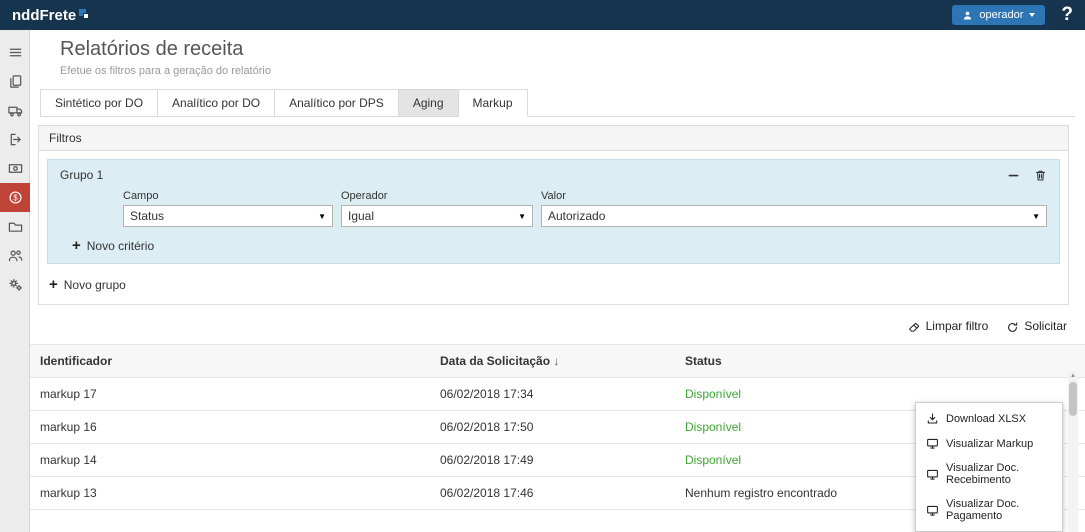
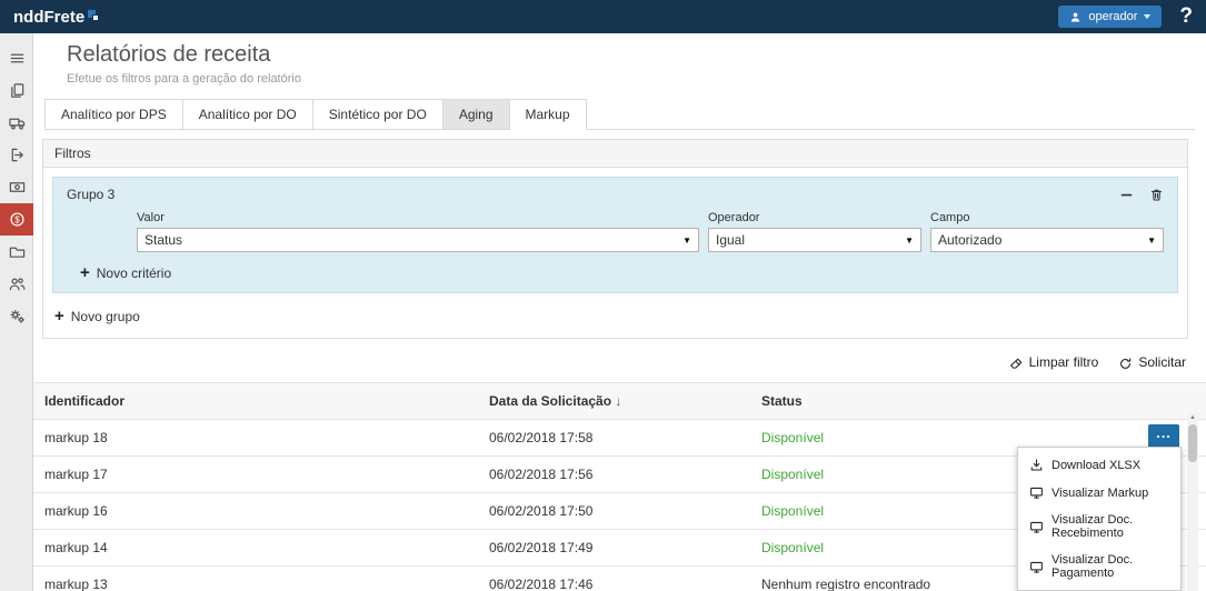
  nddFrete
  operador
  ?
  $
  Relatórios de receita
  Efetue os filtros para a geração do relatório
- Sintético por DO
+ Analítico por DPS
  Analítico por DO
- Analítico por DPS
+ Sintético por DO
  Aging
  Markup
  Filtros
- Grupo 1
+ Grupo 3
- Campo
+ Valor
  Status
  ▼
  Operador
  Igual
  ▼
- Valor
+ Campo
  Autorizado
  ▼
  +
  Novo critério
  +
  Novo grupo
  Limpar filtro
  Solicitar
  Identificador	Data da Solicitação ↓	Status
+ markup 18	06/02/2018 17:58	Disponível ...
- markup 17	06/02/2018 17:34	Disponível
+ markup 17	06/02/2018 17:56	Disponível
  markup 16	06/02/2018 17:50	Disponível
  markup 14	06/02/2018 17:49	Disponível
  markup 13	06/02/2018 17:46	Nenhum registro encontrado
  Download XLSX
  Visualizar Markup
  Visualizar Doc. Recebimento
  Visualizar Doc. Pagamento
